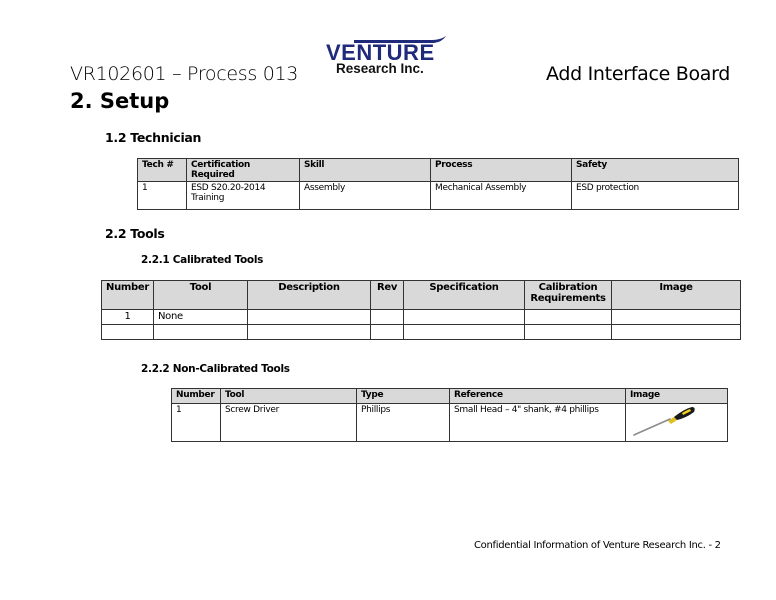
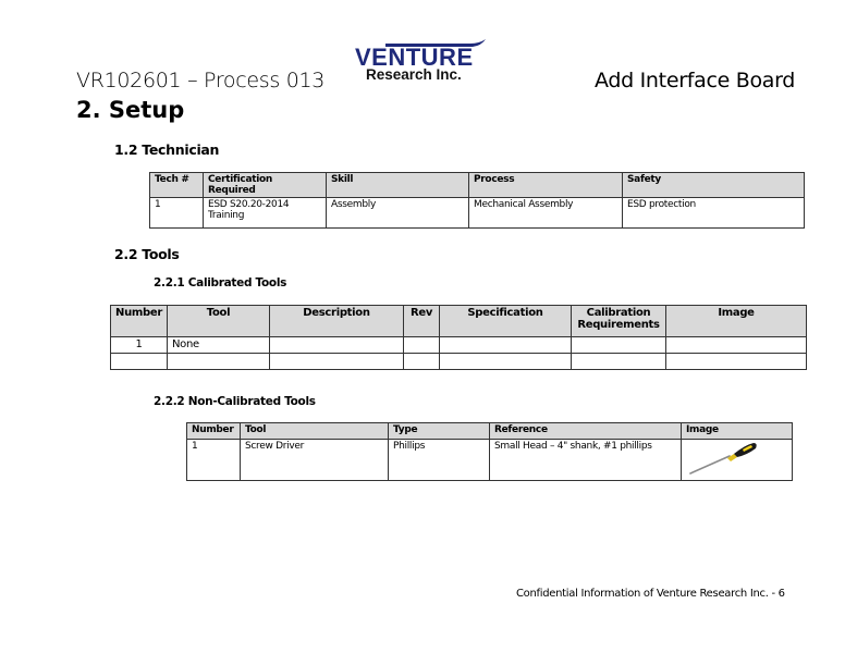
  VR102601 – Process 013
  Add Interface Board
  VENTURE
  Research Inc.
  2. Setup
  1.2 Technician
  Tech #	Certification Required	Skill	Process	Safety
  1	ESD S20.20-2014 Training	Assembly	Mechanical Assembly	ESD protection
  2.2 Tools
  2.2.1 Calibrated Tools
  Number	Tool	Description	Rev	Specification	Calibration Requirements	Image
  1	None
  2.2.2 Non-Calibrated Tools
  Number	Tool	Type	Reference	Image
- 1	Screw Driver	Phillips	Small Head – 4" shank, #4 phillips
+ 1	Screw Driver	Phillips	Small Head – 4" shank, #1 phillips
- Confidential Information of Venture Research Inc. - 2
+ Confidential Information of Venture Research Inc. - 6
